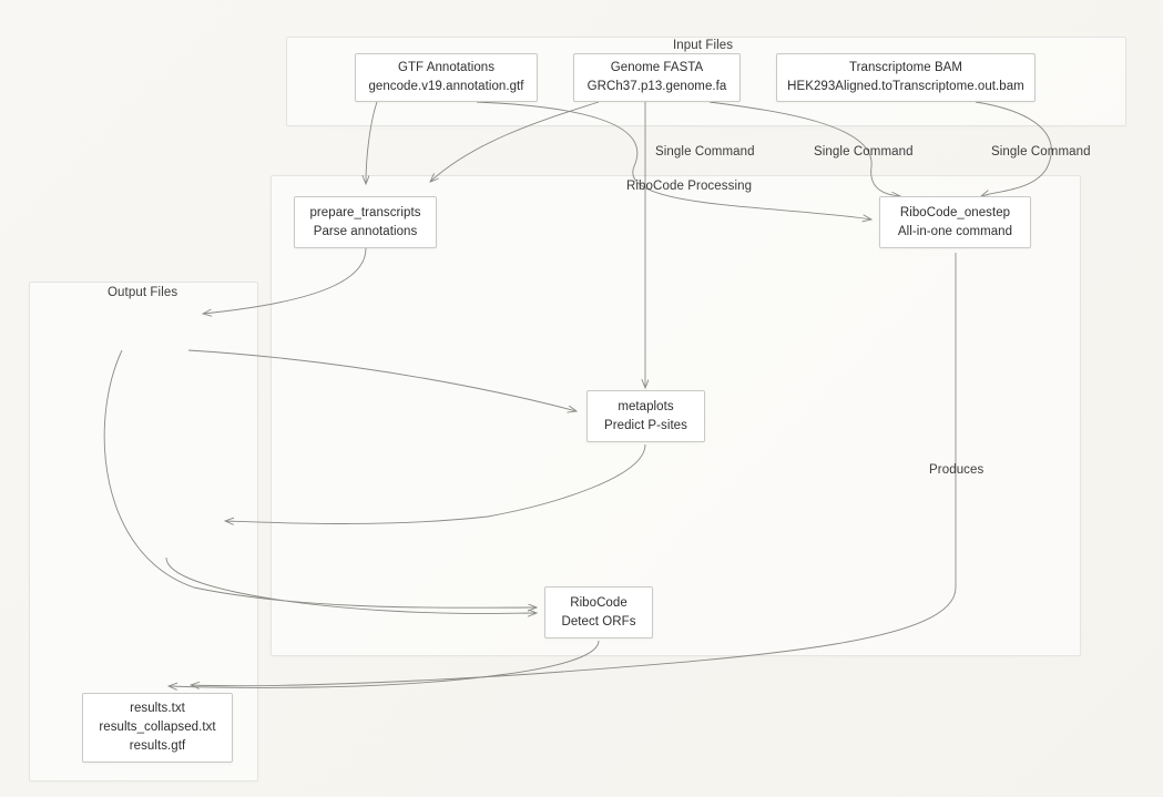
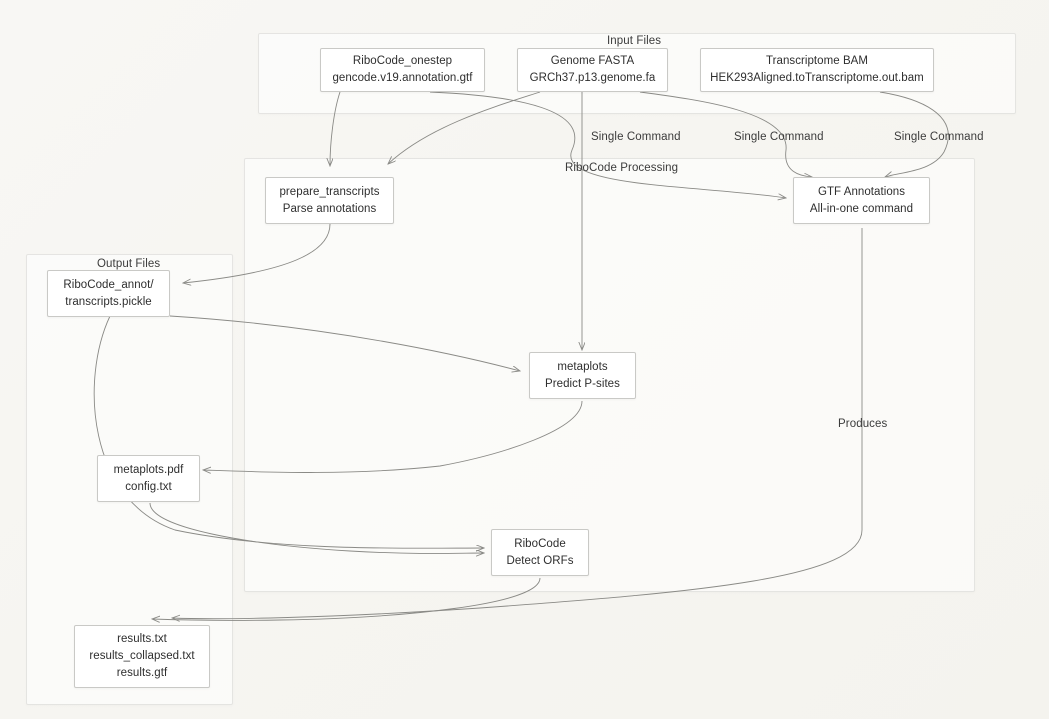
  Input Files
  RiboCode Processing
  Output Files
  Single Command
  Single Command
  Single Command
  Produces
- GTF Annotations
+ RiboCode_onestep
  gencode.v19.annotation.gtf
  Genome FASTA
  GRCh37.p13.genome.fa
  Transcriptome BAM
  HEK293Aligned.toTranscriptome.out.bam
  prepare_transcripts
  Parse annotations
- RiboCode_onestep
+ GTF Annotations
  All-in-one command
  metaplots
  Predict P-sites
  RiboCode
  Detect ORFs
+ RiboCode_annot/
+ transcripts.pickle
+ metaplots.pdf
+ config.txt
  results.txt
  results_collapsed.txt
  results.gtf
